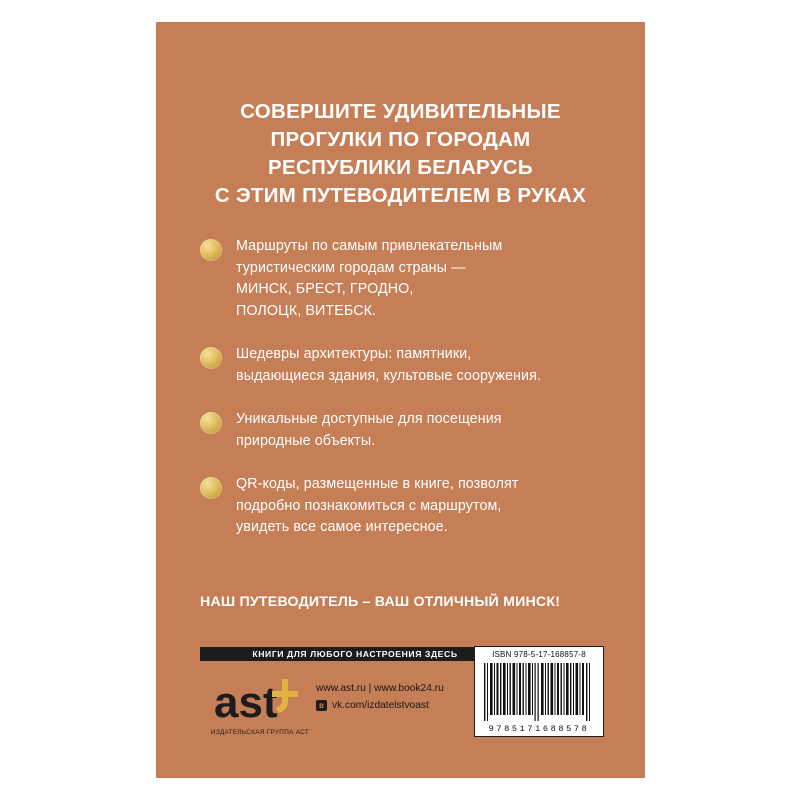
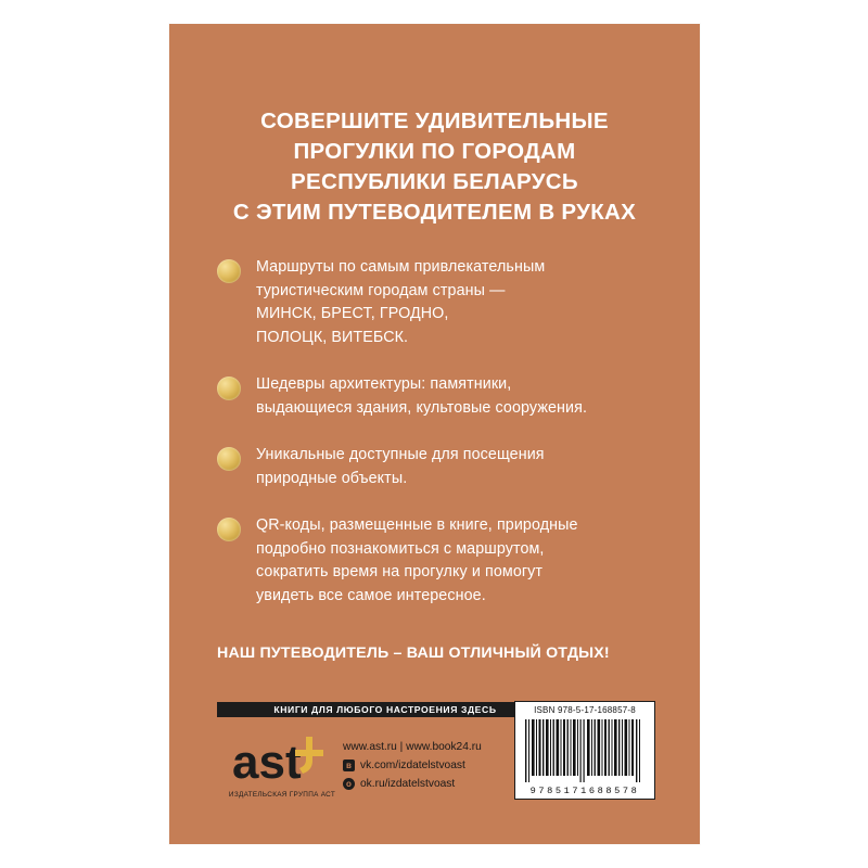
  СОВЕРШИТЕ УДИВИТЕЛЬНЫЕ
  ПРОГУЛКИ ПО ГОРОДАМ
  РЕСПУБЛИКИ БЕЛАРУСЬ
  С ЭТИМ ПУТЕВОДИТЕЛЕМ В РУКАХ
  Маршруты по самым привлекательным
  туристическим городам страны —
  МИНСК, БРЕСТ, ГРОДНО,
  ПОЛОЦК, ВИТЕБСК.
  Шедевры архитектуры: памятники,
  выдающиеся здания, культовые сооружения.
  Уникальные доступные для посещения
  природные объекты.
- QR-коды, размещенные в книге, позволят
+ QR-коды, размещенные в книге, природные
  подробно познакомиться с маршрутом,
+ сократить время на прогулку и помогут
  увидеть все самое интересное.
- НАШ ПУТЕВОДИТЕЛЬ – ВАШ ОТЛИЧНЫЙ МИНСК!
+ НАШ ПУТЕВОДИТЕЛЬ – ВАШ ОТЛИЧНЫЙ ОТДЫХ!
  КНИГИ ДЛЯ ЛЮБОГО НАСТРОЕНИЯ ЗДЕСЬ
  ast
  www.ast.ru | www.book24.ru
  в
  vk.com/izdatelstvoast
+ o
+ ok.ru/izdatelstvoast
  ISBN 978-5-17-168857-8
  9785171688578
